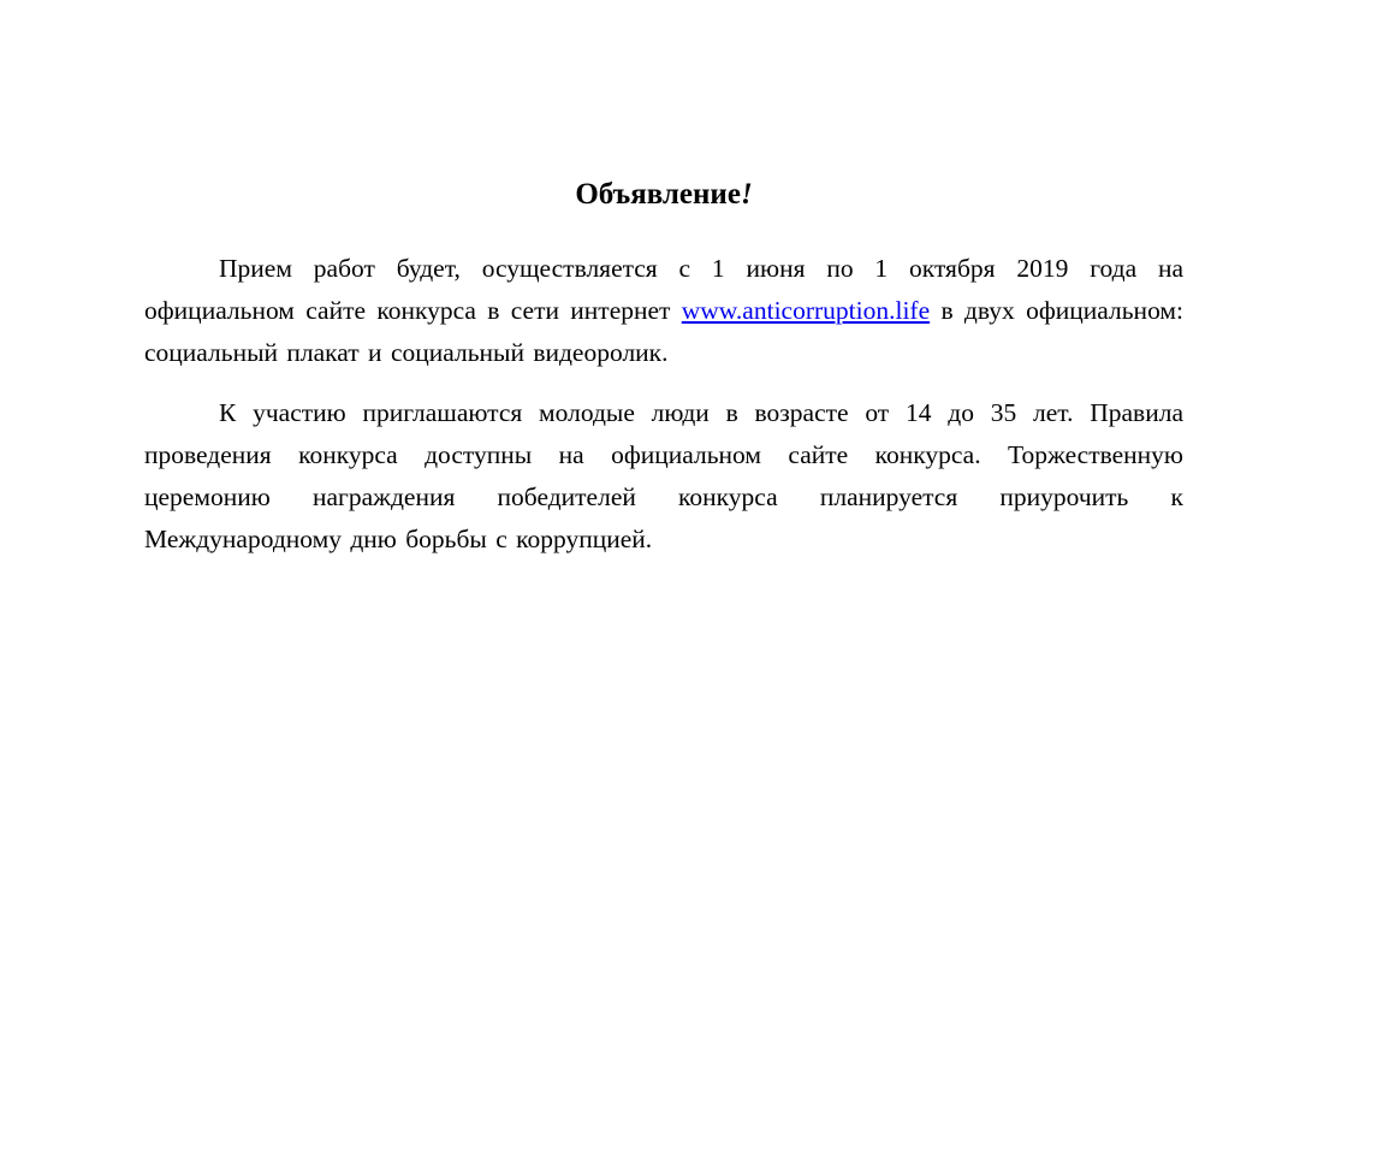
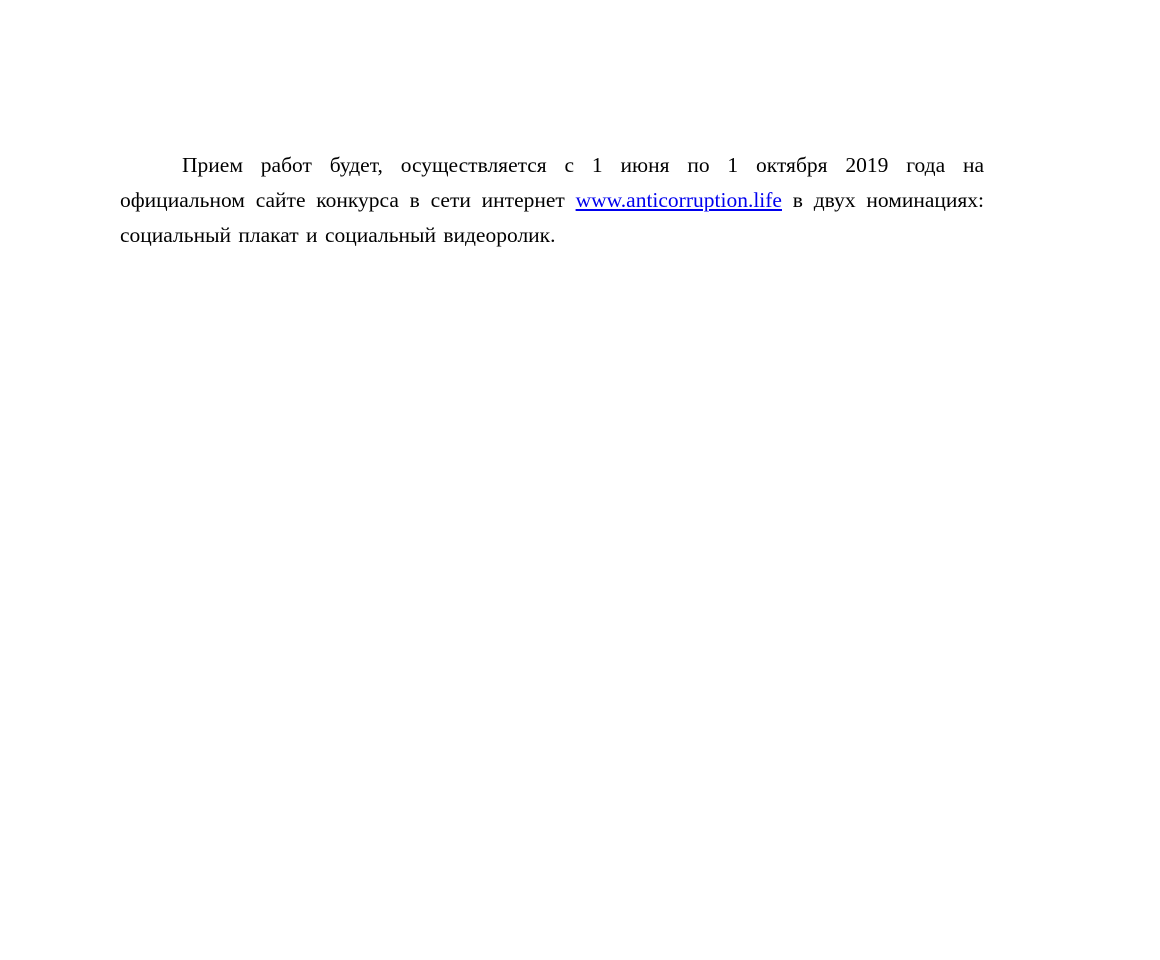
- Объявление!
- Прием работ будет, осуществляется с 1 июня по 1 октября 2019 года на официальном сайте конкурса в сети интернет www.anticorruption.life в двух официальном: социальный плакат и социальный видеоролик.
+ Прием работ будет, осуществляется с 1 июня по 1 октября 2019 года на официальном сайте конкурса в сети интернет www.anticorruption.life в двух номинациях: социальный плакат и социальный видеоролик.
- К участию приглашаются молодые люди в возрасте от 14 до 35 лет. Правила проведения конкурса доступны на официальном сайте конкурса. Торжественную церемонию награждения победителей конкурса планируется приурочить к Международному дню борьбы с коррупцией.
